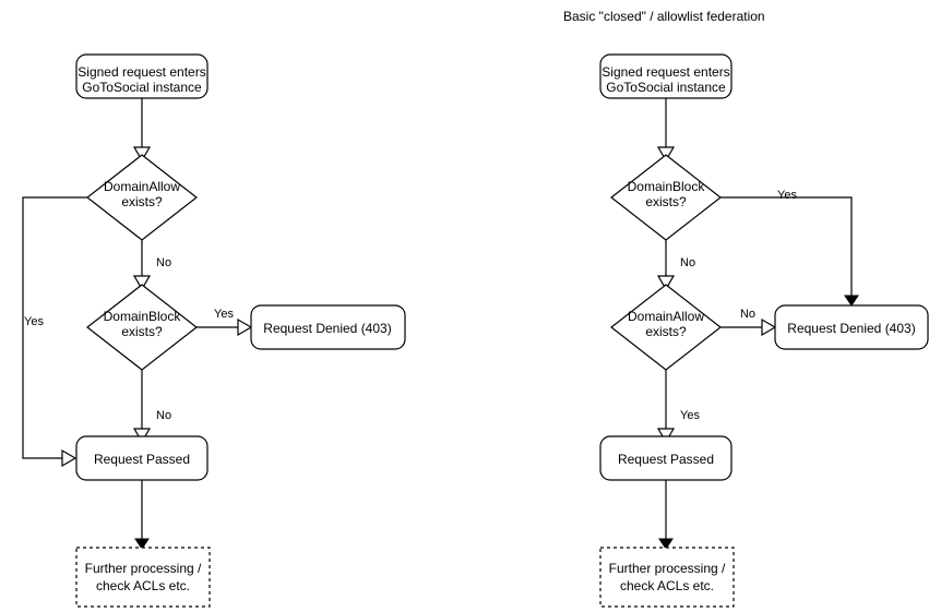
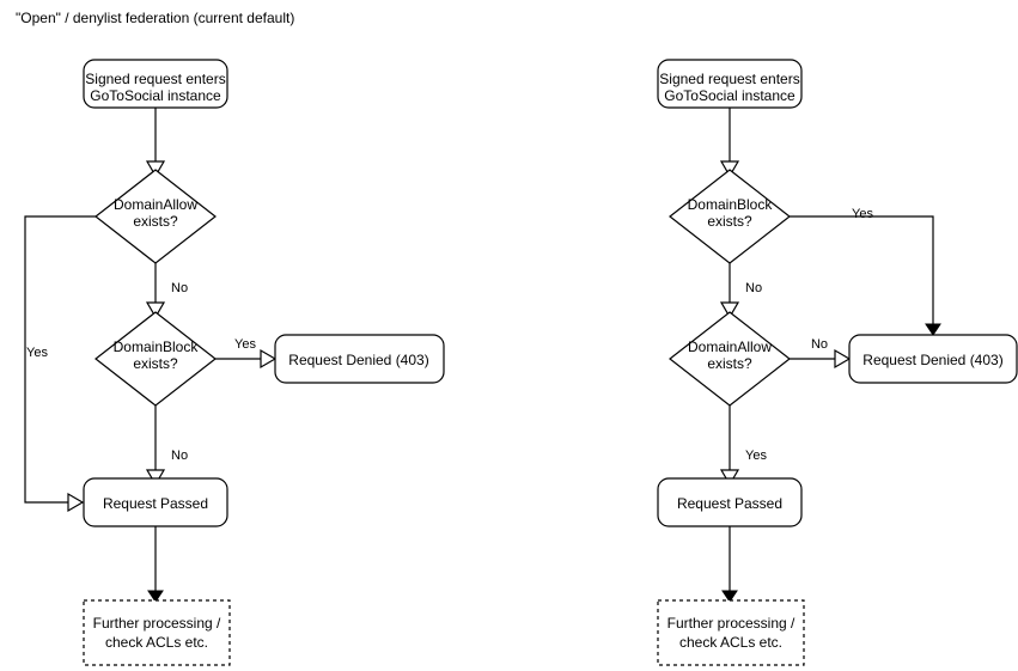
+ "Open" / denylist federation (current default)
  Signed request enters
  GoToSocial instance
  DomainAllow
  exists?
  Yes
  No
  DomainBlock
  exists?
  Yes
  Request Denied (403)
  No
  Request Passed
  Further processing /
  check ACLs etc.
- Basic "closed" / allowlist federation
  Signed request enters
  GoToSocial instance
  DomainBlock
  exists?
  Yes
  No
  DomainAllow
  exists?
  No
  Request Denied (403)
  Yes
  Request Passed
  Further processing /
  check ACLs etc.
